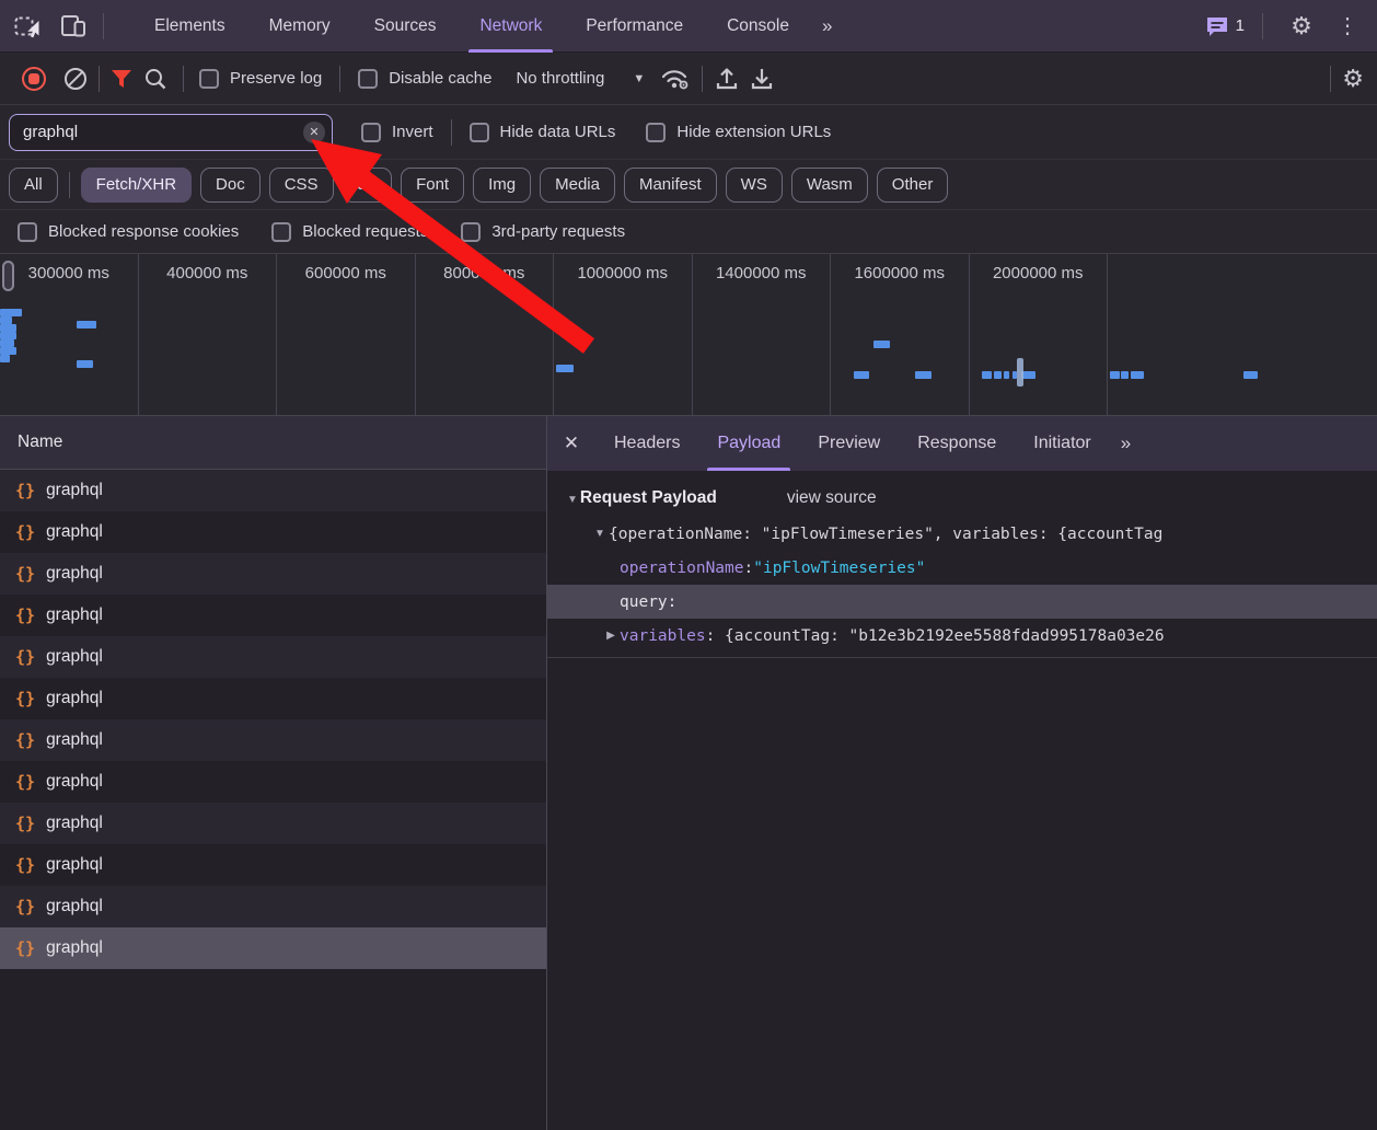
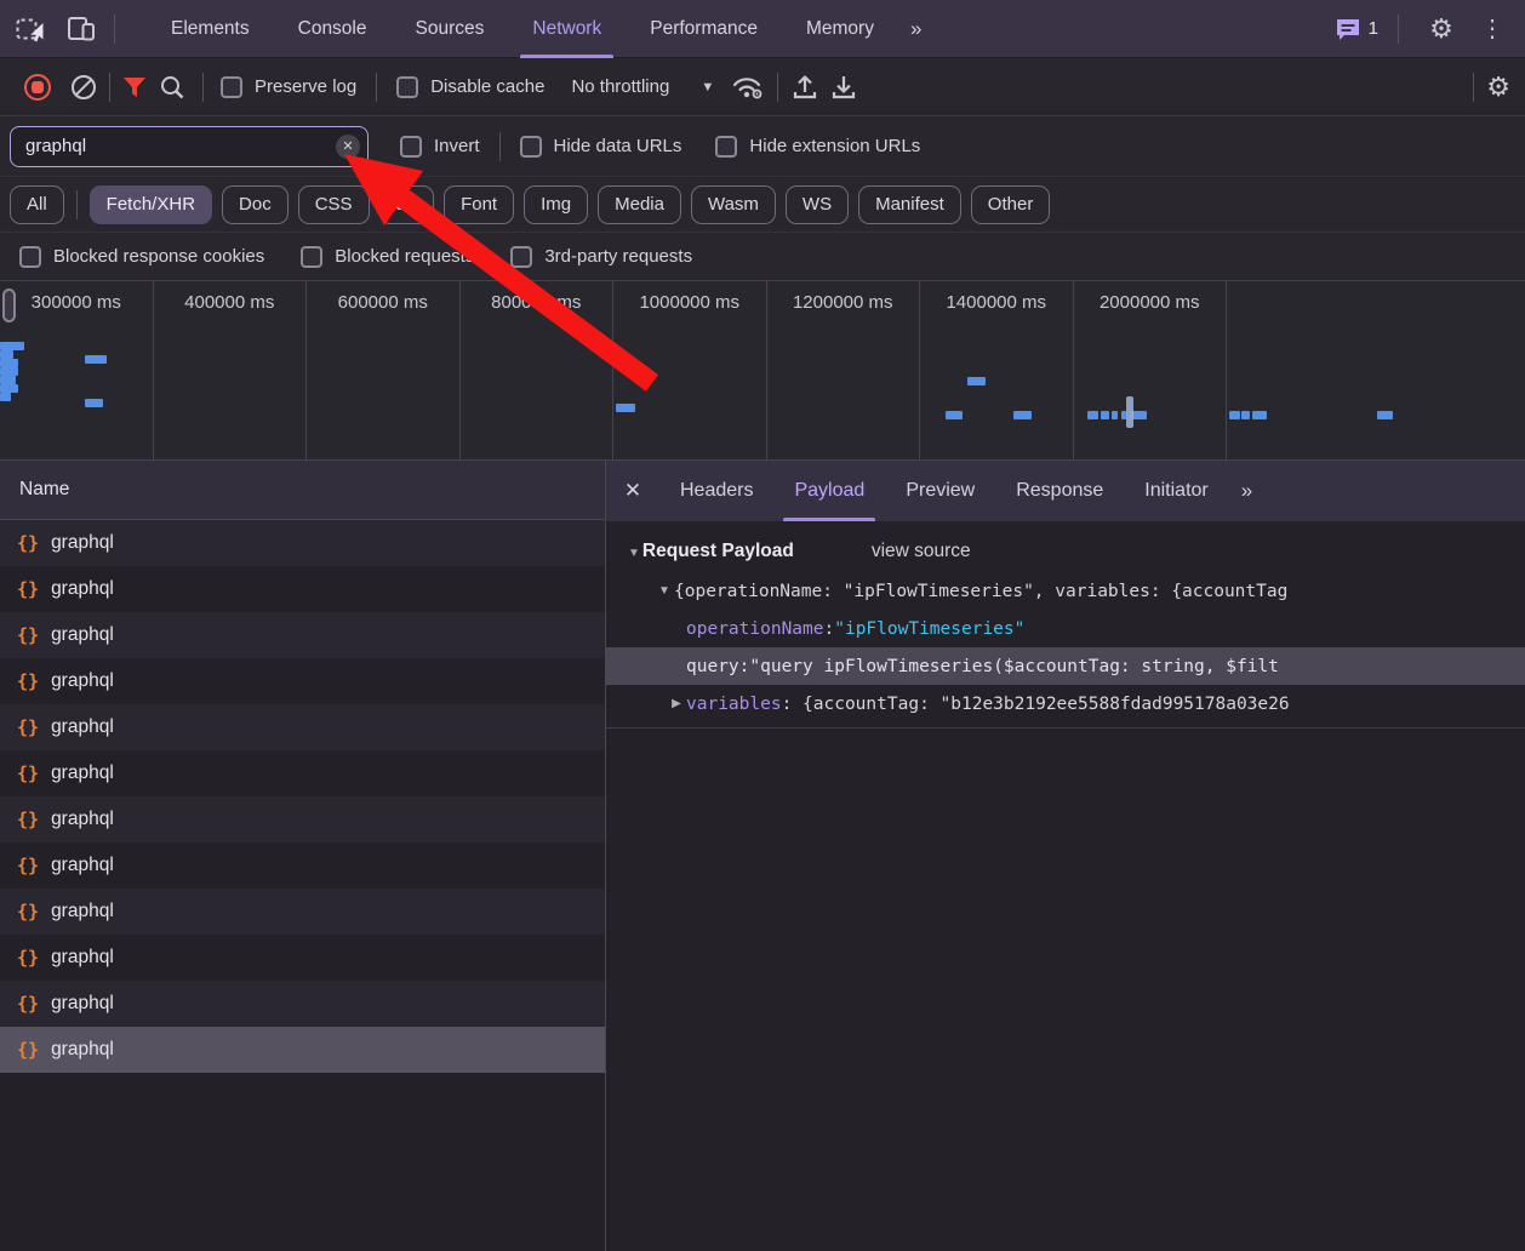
  Elements
- Memory
+ Console
  Sources
  Network
  Performance
- Console
+ Memory
  »
  1
  ⚙
  ⋮
  Preserve log
  Disable cache
  No throttling
  ▼
  ⚙
  graphql
  ✕
  Invert
  Hide data URLs
  Hide extension URLs
  All
  Fetch/XHR
  Doc
  CSS
  Font
  Img
  Media
- Manifest
+ Wasm
  WS
- Wasm
+ Manifest
  Other
  Blocked response cookies
  Blocked request
  3rd-party requests
  300000 ms
  400000 ms
  600000 ms
  1000000 ms
+ 1200000 ms
  1400000 ms
- 1600000 ms
  2000000 ms
  Name
  {}
  graphql
  {}
  graphql
  {}
  graphql
  {}
  graphql
  {}
  graphql
  {}
  graphql
  {}
  graphql
  {}
  graphql
  {}
  graphql
  {}
  graphql
  {}
  graphql
  {}
  graphql
  ✕
  Headers
  Payload
  Preview
  Response
  Initiator
  »
  ▼
  Request Payload
  view source
  ▼
  {operationName: "ipFlowTimeseries", variables: {accountTag
  operationName
  :
  "ipFlowTimeseries"
  query
  :
+ "query ipFlowTimeseries($accountTag: string, $filt
  ▶
  variables
  : {accountTag: "b12e3b2192ee5588fdad995178a03e26
